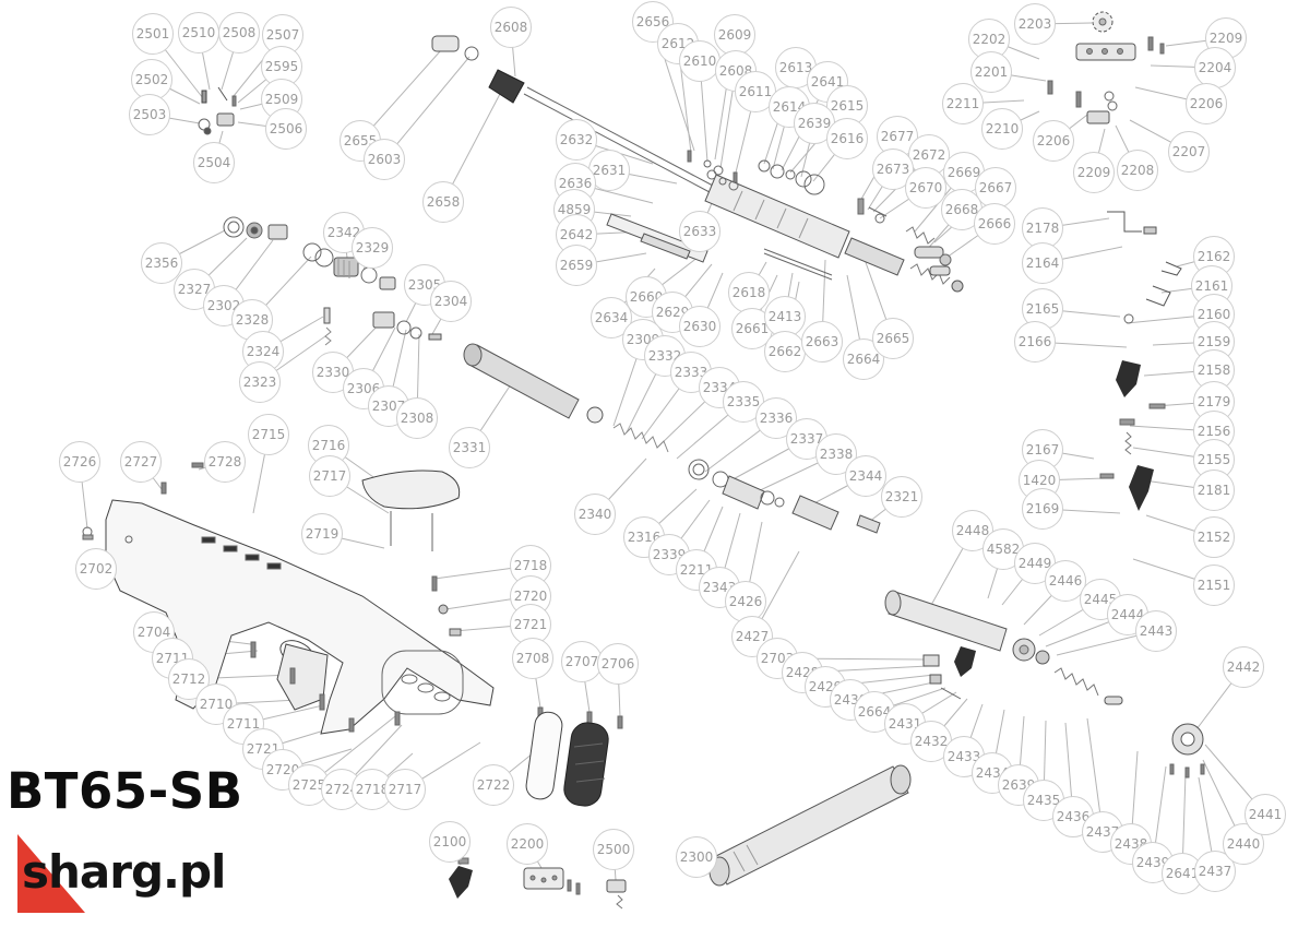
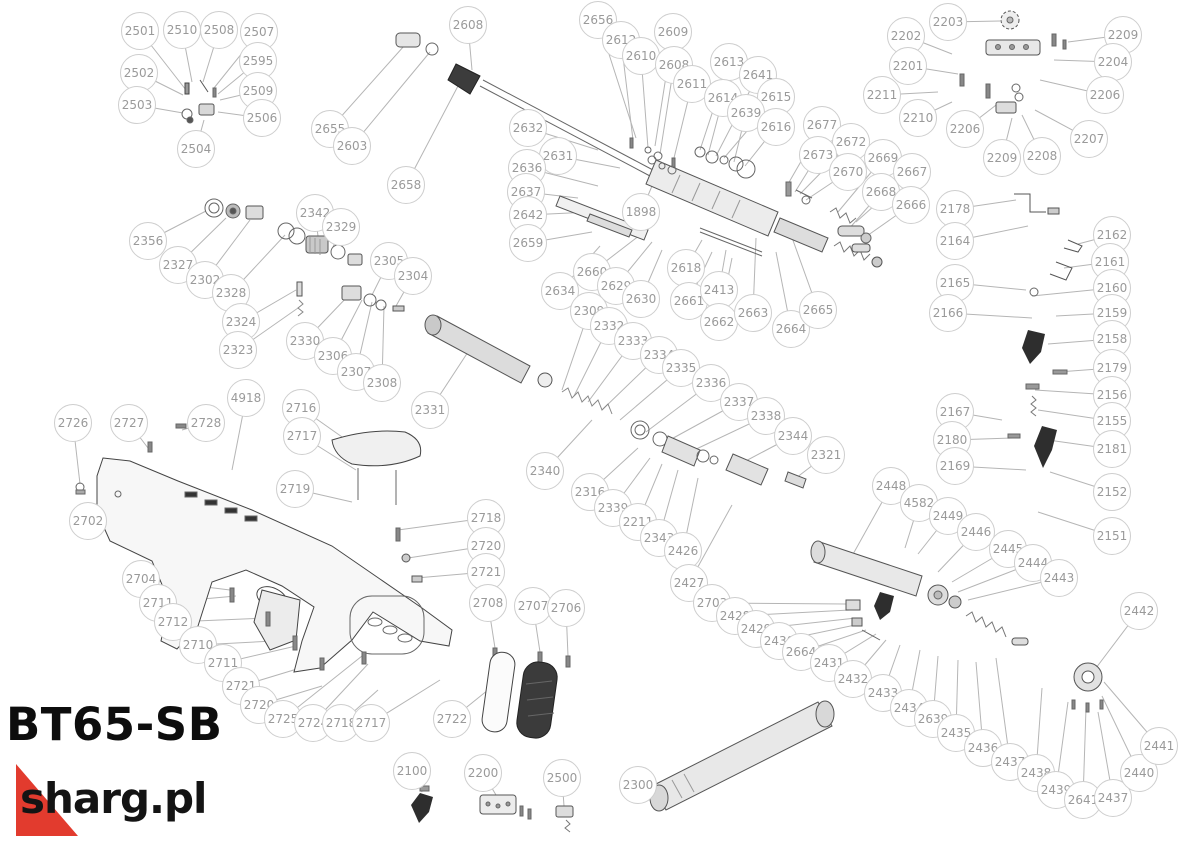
  2501
  2510
  2508
  2507
  2502
  2595
  2509
  2503
  2506
  2504
  2608
  265
  2603
  2658
  2356
  234
  2329
  2327
  230
  2328
  230
  2304
  2324
  2323
  2330
  230
  230
  2308
  2331
  2632
  2631
  2636
- 4859
+ 2637
  2642
  2659
- 2633
+ 1898
  2634
  266
  262
  2630
  2618
  2661
  2413
  2662
  2663
  2664
  2665
  2656
  261
  2610
  2609
  260
  2611
  2613
  261
  2641
  2615
  2639
  2616
  2677
  2672
  2673
  2670
  2669
  2667
  2668
  2666
  230
  233
  233
  233
  2335
  2336
  2337
  2338
  2344
  2321
  2340
  231
  233
  221
  234
  2426
  2427
  2202
  2203
  2209
  2201
  2204
  2211
  2206
  2210
  2206
  2207
  2209
  2208
  2178
  2164
  2162
  2161
  2165
  2160
  2166
  2159
  2158
  2179
  2156
  2155
  2167
- 1420
+ 2180
  2181
  2169
  2152
  2151
  2448
  4582
  2449
  2446
  244
  2444
  2443
  2442
  270
  242
  242
  243
  266
  243
  2432
  2433
  243
  263
  2435
  2436
  243
  243
  243
  264
  2437
  2440
  2441
  2726
  2727
  2728
- 2715
+ 4918
  2716
  2717
  2719
  2702
  2704
  271
  2712
  2710
  2711
  272
  272
  272
  272
  271
  2717
  2722
  2718
  2720
  2721
  2708
  2707
  2706
  2100
  2200
  2500
  2300
  BT65-SB
  sharg.pl
